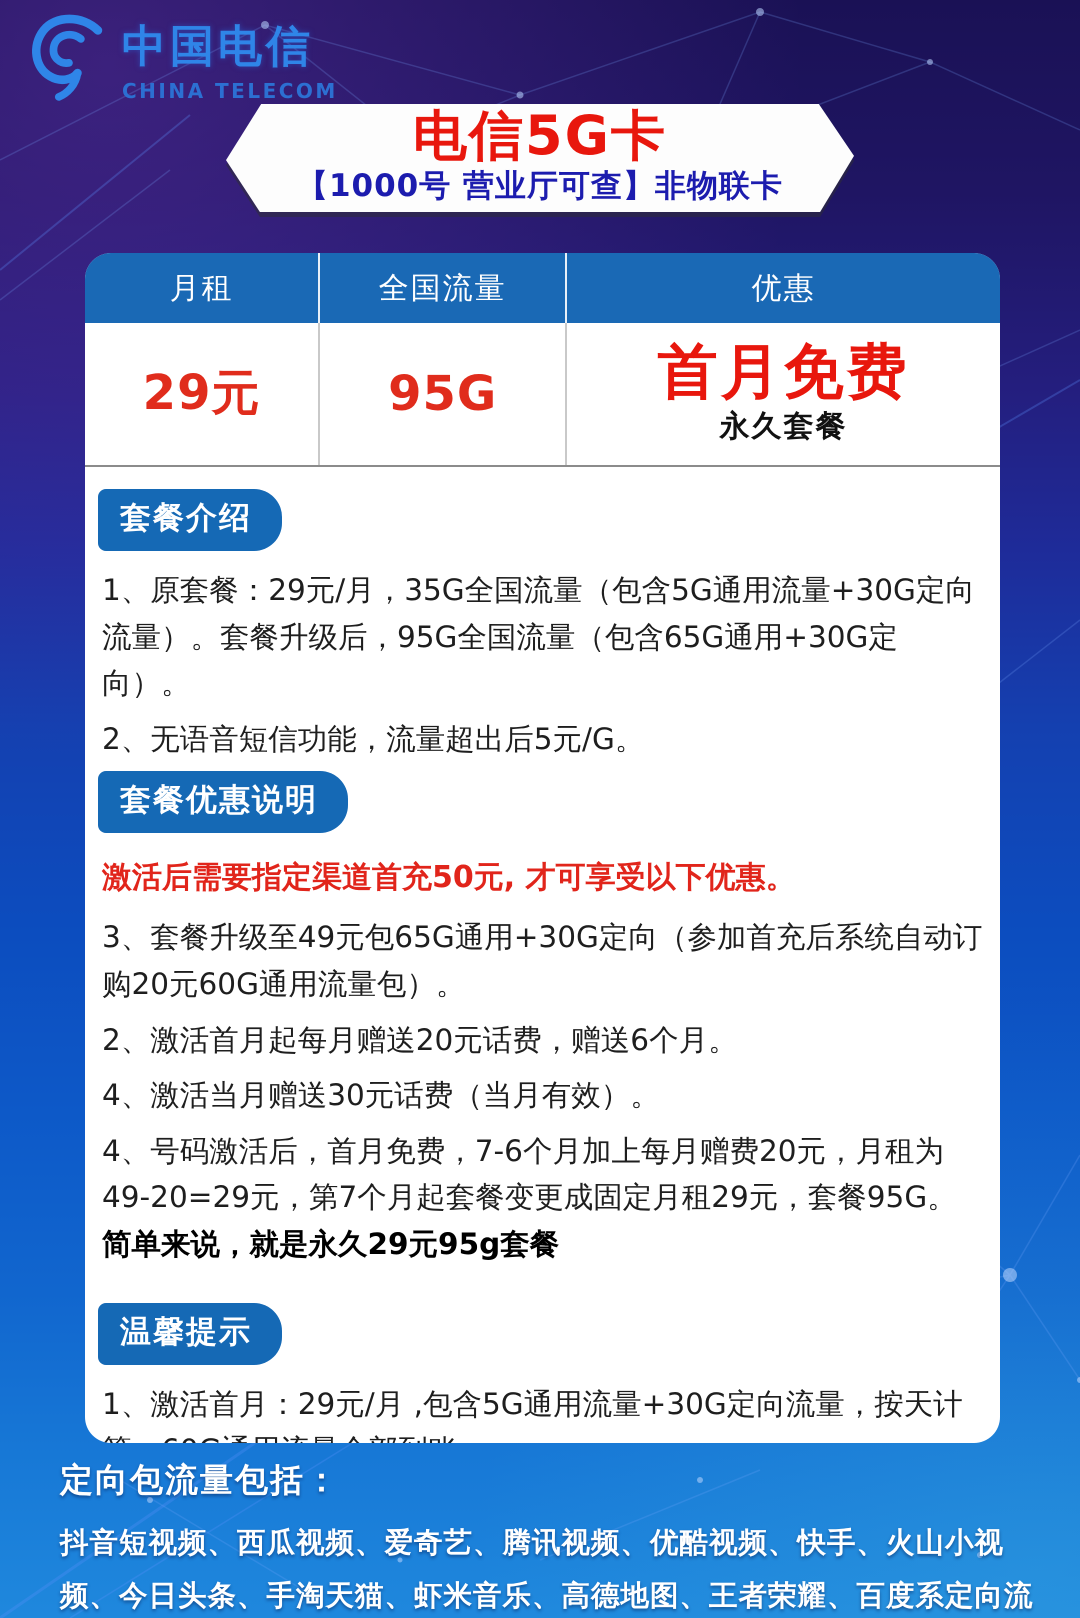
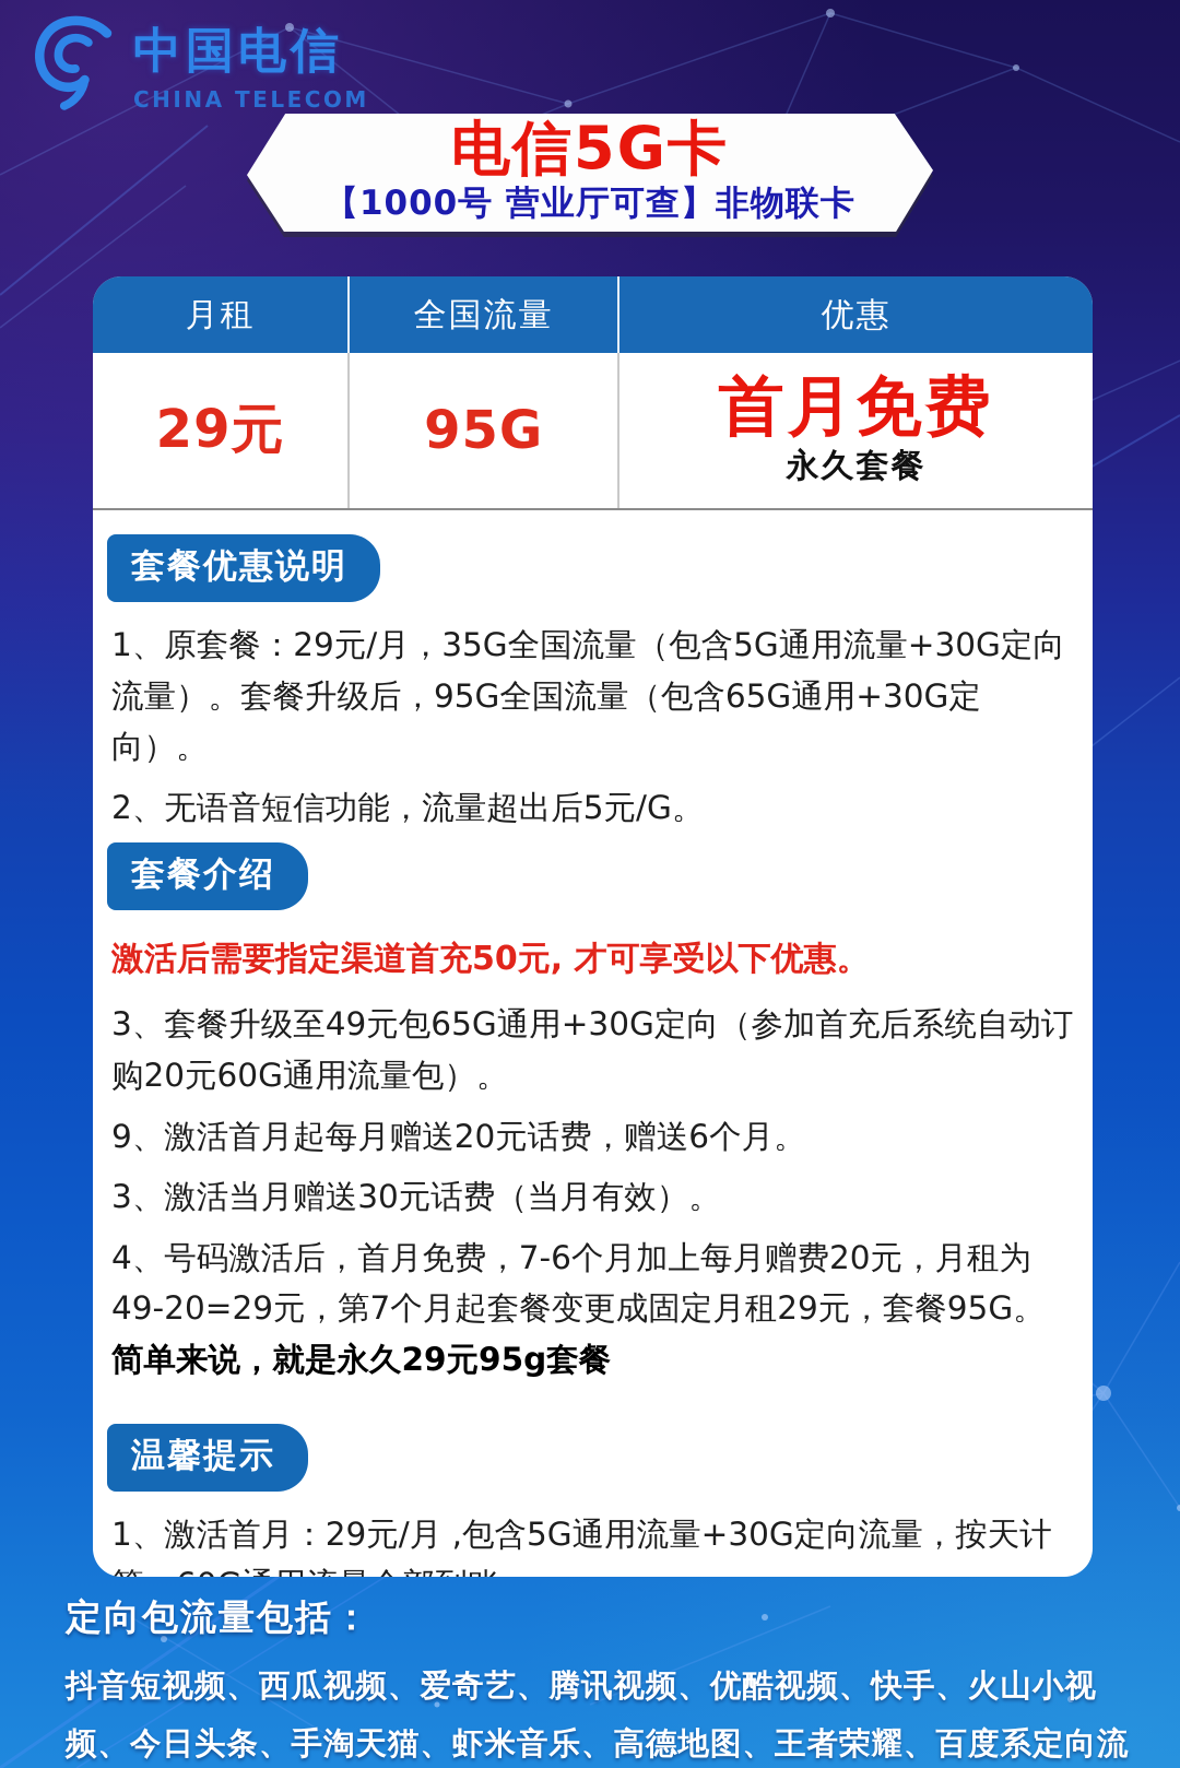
  中国电信
  CHINA TELECOM
  电信5G卡
  【1000号 营业厅可查】非物联卡
  月租
  全国流量
  优惠
  29元
  95G
  首月免费
  永久套餐
- 套餐介绍
+ 套餐优惠说明
  1、原套餐：29元/月，35G全国流量（包含5G通用流量+30G定向流量）。套餐升级后，95G全国流量（包含65G通用+30G定向）。
  2、无语音短信功能，流量超出后5元/G。
- 套餐优惠说明
+ 套餐介绍
  激活后需要指定渠道首充50元, 才可享受以下优惠。
  3、套餐升级至49元包65G通用+30G定向（参加首充后系统自动订购20元60G通用流量包）。
- 2、激活首月起每月赠送20元话费，赠送6个月。
+ 9、激活首月起每月赠送20元话费，赠送6个月。
- 4、激活当月赠送30元话费（当月有效）。
+ 3、激活当月赠送30元话费（当月有效）。
  4、号码激活后，首月免费，7-6个月加上每月赠费20元，月租为49-20=29元，第7个月起套餐变更成固定月租29元，套餐95G。简单来说，就是永久29元95g套餐
  温馨提示
  1、激活首月：29元/月 ,包含5G通用流量+30G定向流量，按天计
  定向包流量包括：
  抖音短视频、西瓜视频、爱奇艺、腾讯视频、优酷视频、快手、火山小视频、今日头条、手淘天猫、虾米音乐、高德地图、王者荣耀、百度系定向流
